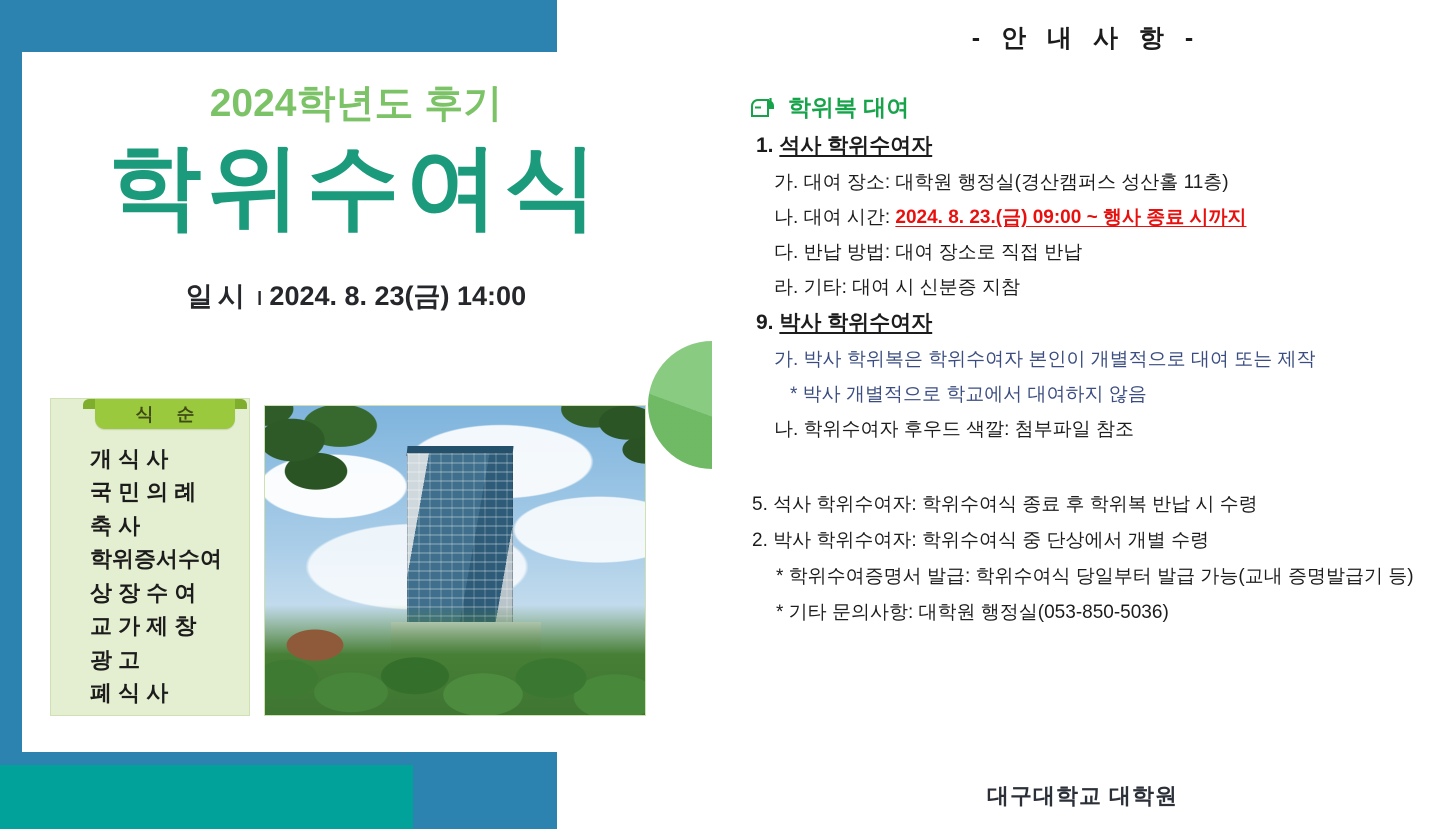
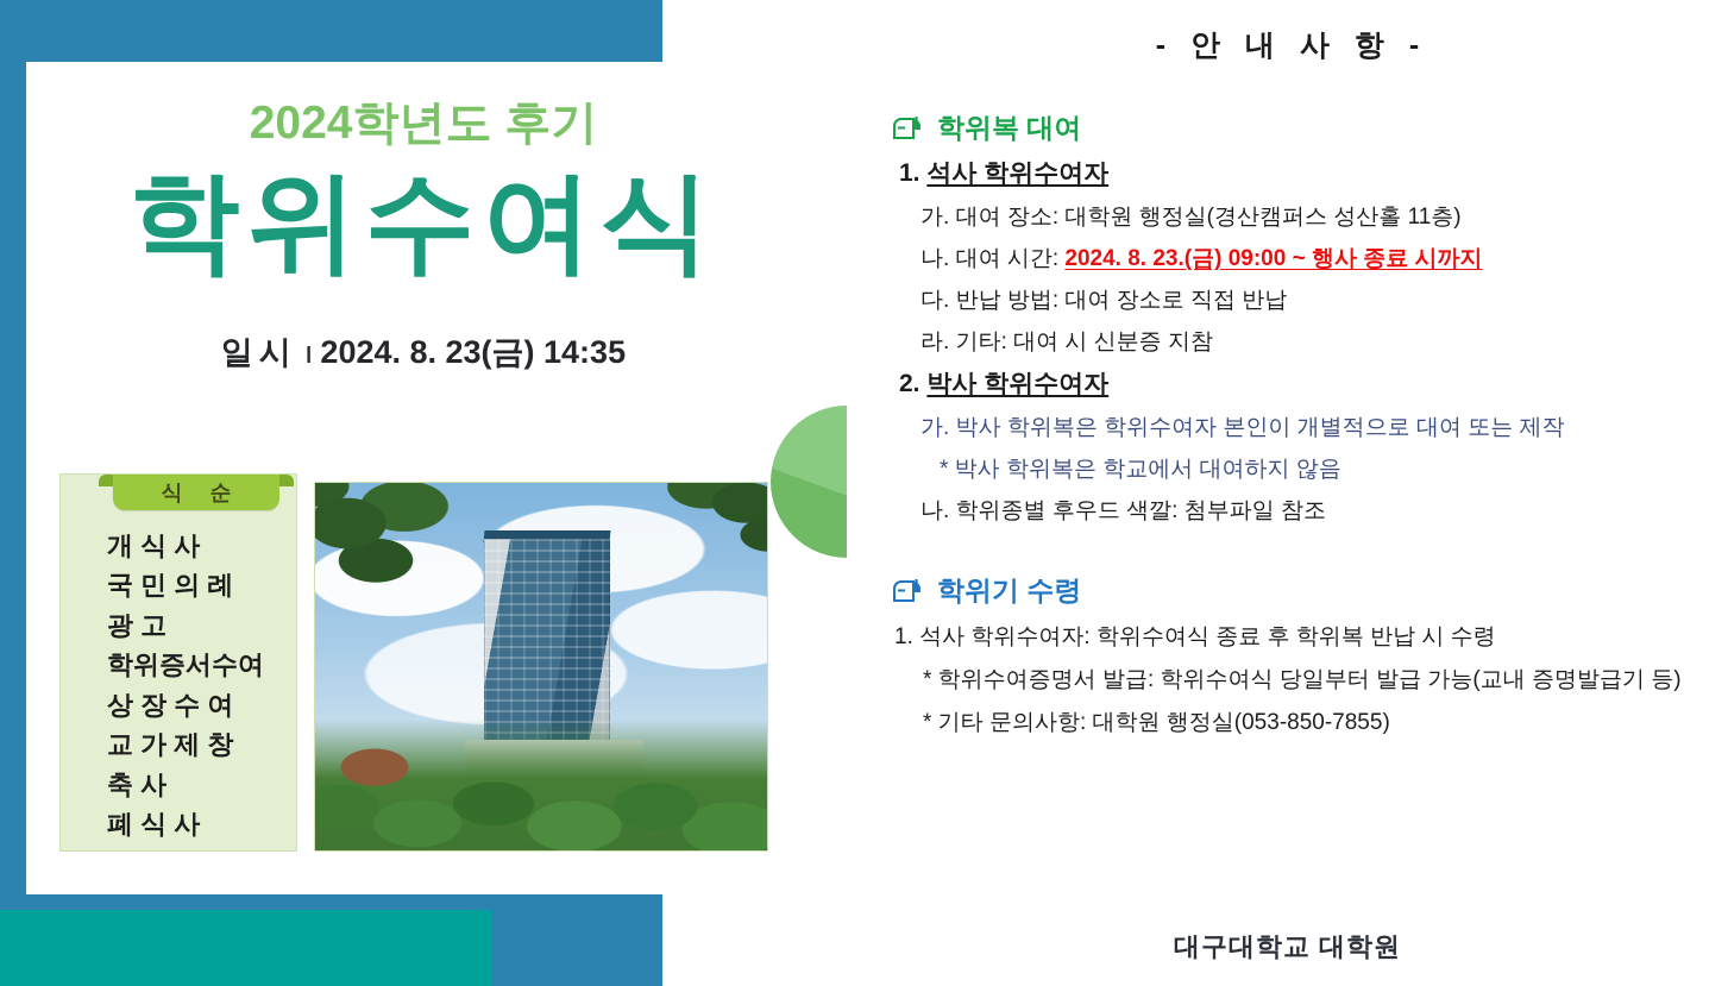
  2024학년도 후기
  학위수여식
- 일시 ı 2024. 8. 23(금) 14:00
+ 일시 ı 2024. 8. 23(금) 14:35
  식 순
  개 식 사
  국 민 의 례
- 축 사
+ 광 고
  학위증서수여
  상 장 수 여
  교 가 제 창
- 광 고
+ 축 사
  폐 식 사
  - 안 내 사 항 -
  학위복 대여
  1. 석사 학위수여자
  가. 대여 장소: 대학원 행정실(경산캠퍼스 성산홀 11층)
  나. 대여 시간: 2024. 8. 23.(금) 09:00 ~ 행사 종료 시까지
  다. 반납 방법: 대여 장소로 직접 반납
  라. 기타: 대여 시 신분증 지참
- 9. 박사 학위수여자
+ 2. 박사 학위수여자
  가. 박사 학위복은 학위수여자 본인이 개별적으로 대여 또는 제작
- * 박사 개별적으로 학교에서 대여하지 않음
+ * 박사 학위복은 학교에서 대여하지 않음
- 나. 학위수여자 후우드 색깔: 첨부파일 참조
+ 나. 학위종별 후우드 색깔: 첨부파일 참조
+ 학위기 수령
- 5. 석사 학위수여자: 학위수여식 종료 후 학위복 반납 시 수령
+ 1. 석사 학위수여자: 학위수여식 종료 후 학위복 반납 시 수령
- 2. 박사 학위수여자: 학위수여식 중 단상에서 개별 수령
  * 학위수여증명서 발급: 학위수여식 당일부터 발급 가능(교내 증명발급기 등)
- * 기타 문의사항: 대학원 행정실(053-850-5036)
+ * 기타 문의사항: 대학원 행정실(053-850-7855)
  대구대학교 대학원
